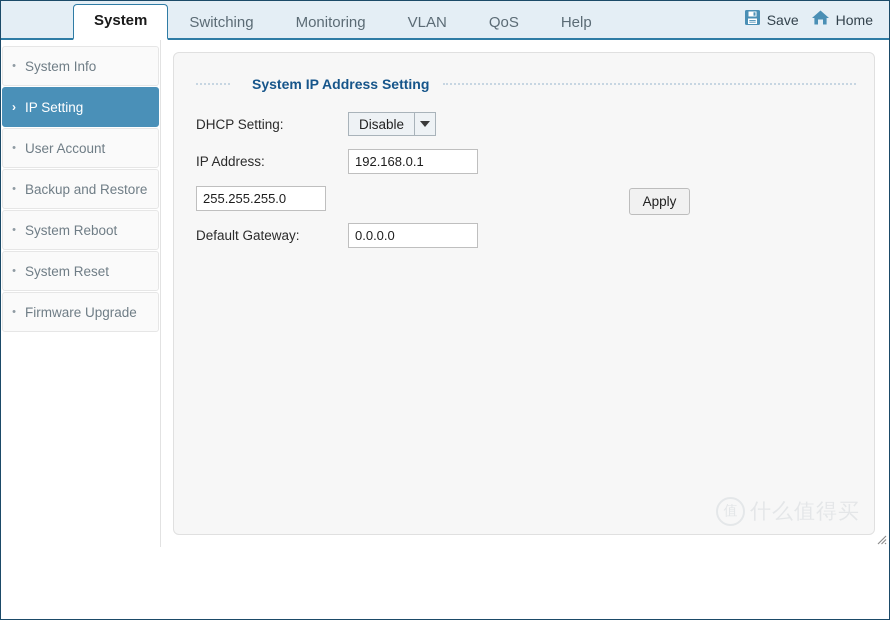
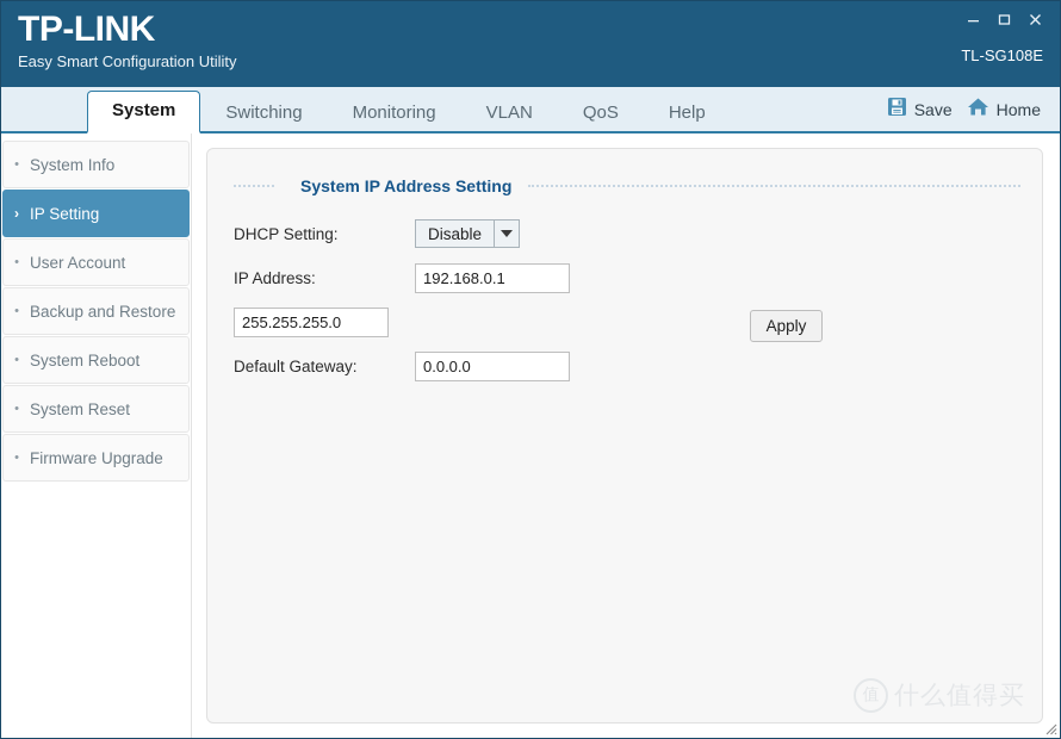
+ TP-LINK
+ Easy Smart Configuration Utility
+ TL-SG108E
  System
  Switching
  Monitoring
  VLAN
  QoS
  Help
  Save
  Home
  •
  System Info
  ›
  IP Setting
  •
  User Account
  •
  Backup and Restore
  •
  System Reboot
  •
  System Reset
  •
  Firmware Upgrade
  System IP Address Setting
  DHCP Setting:
  Disable
  IP Address:
  192.168.0.1
  255.255.255.0
  Default Gateway:
  0.0.0.0
  Apply
